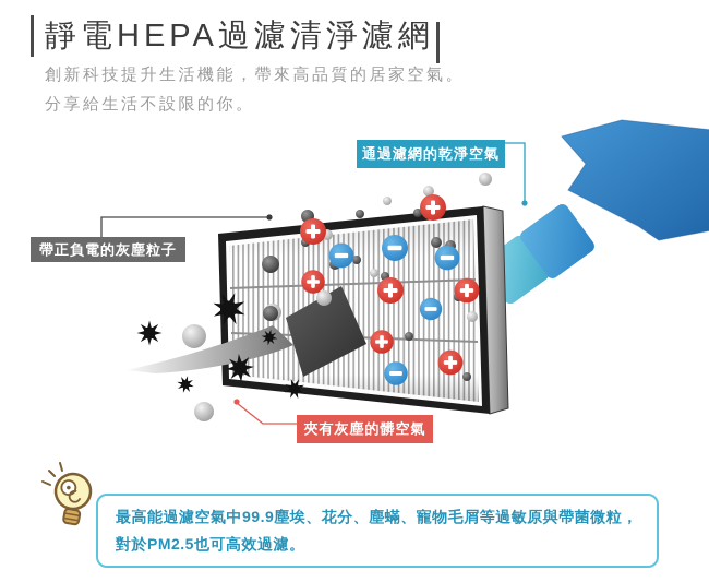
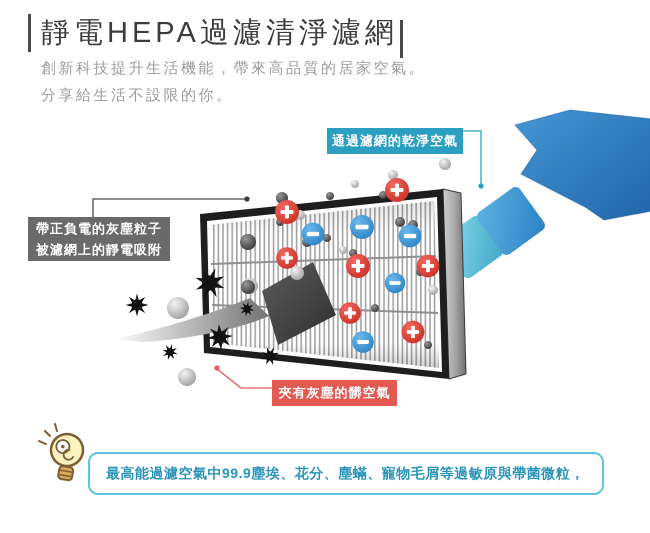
  靜電HEPA過濾清淨濾網
  創新科技提升生活機能，帶來高品質的居家空氣。
  分享給生活不設限的你。
  通過濾網的乾淨空氣
  帶正負電的灰塵粒子
+ 被濾網上的靜電吸附
  夾有灰塵的髒空氣
  最高能過濾空氣中99.9塵埃、花分、塵蟎、寵物毛屑等過敏原與帶菌微粒，
- 對於PM2.5也可高效過濾。
